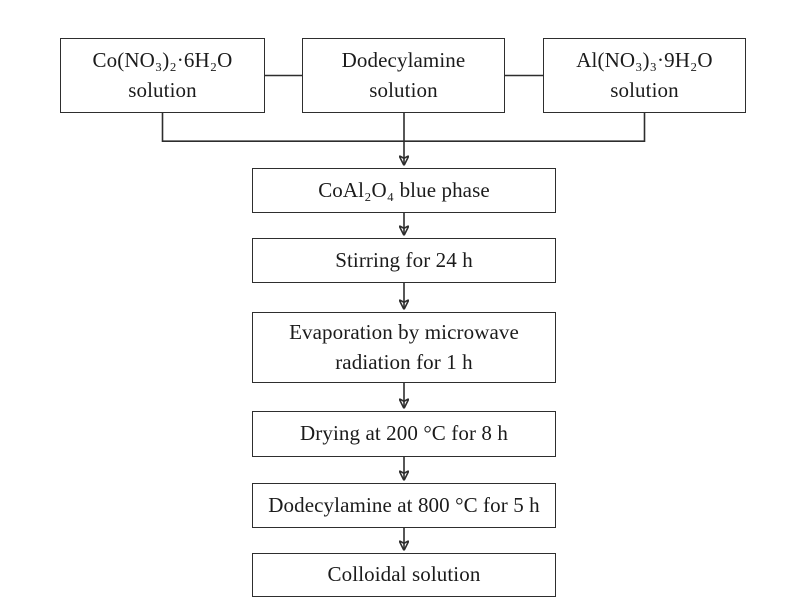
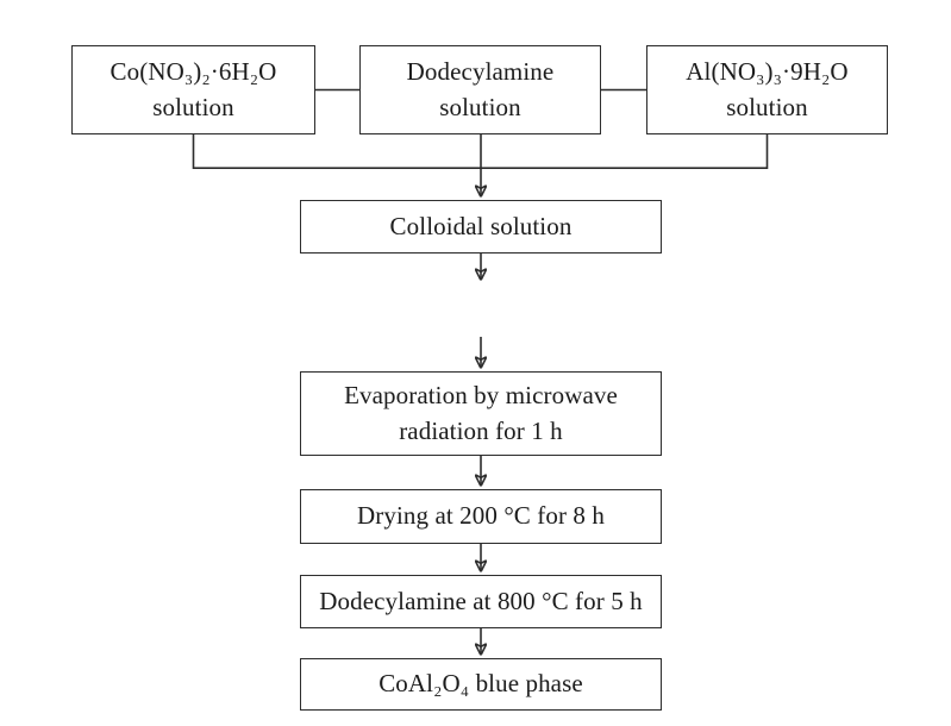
  Co(NO₃)₂·6H₂O
  solution
  Dodecylamine
  solution
  Al(NO₃)₃·9H₂O
  solution
- CoAl₂O₄ blue phase
+ Colloidal solution
- Stirring for 24 h
  Evaporation by microwave
  radiation for 1 h
  Drying at 200 °C for 8 h
  Dodecylamine at 800 °C for 5 h
- Colloidal solution
+ CoAl₂O₄ blue phase
